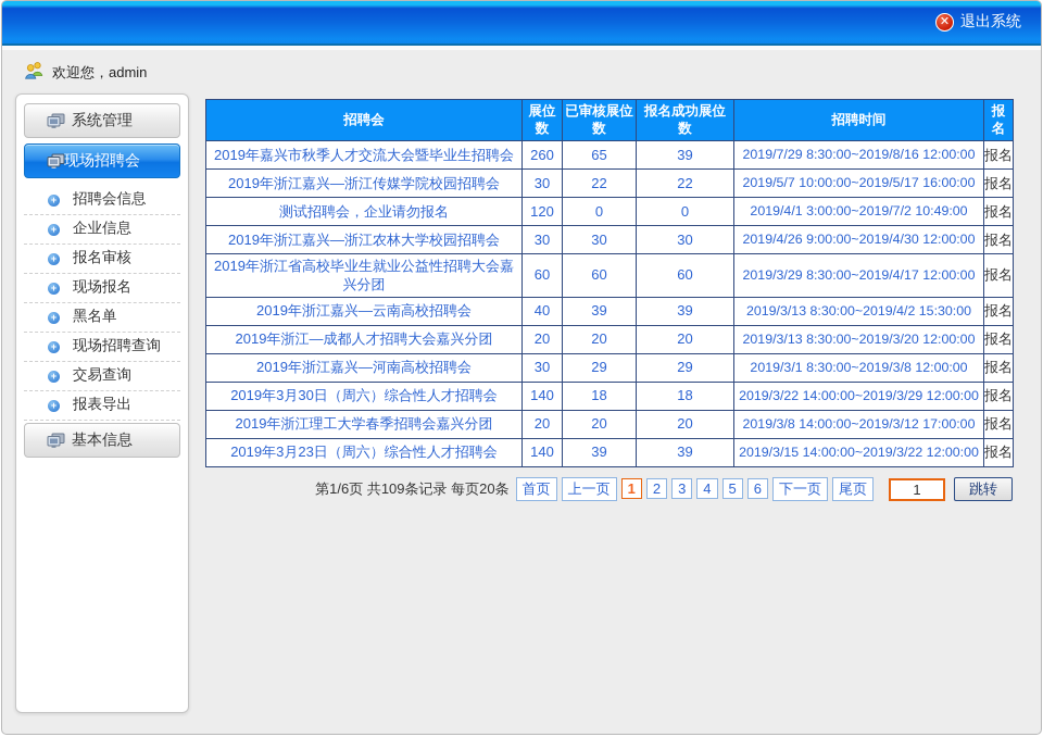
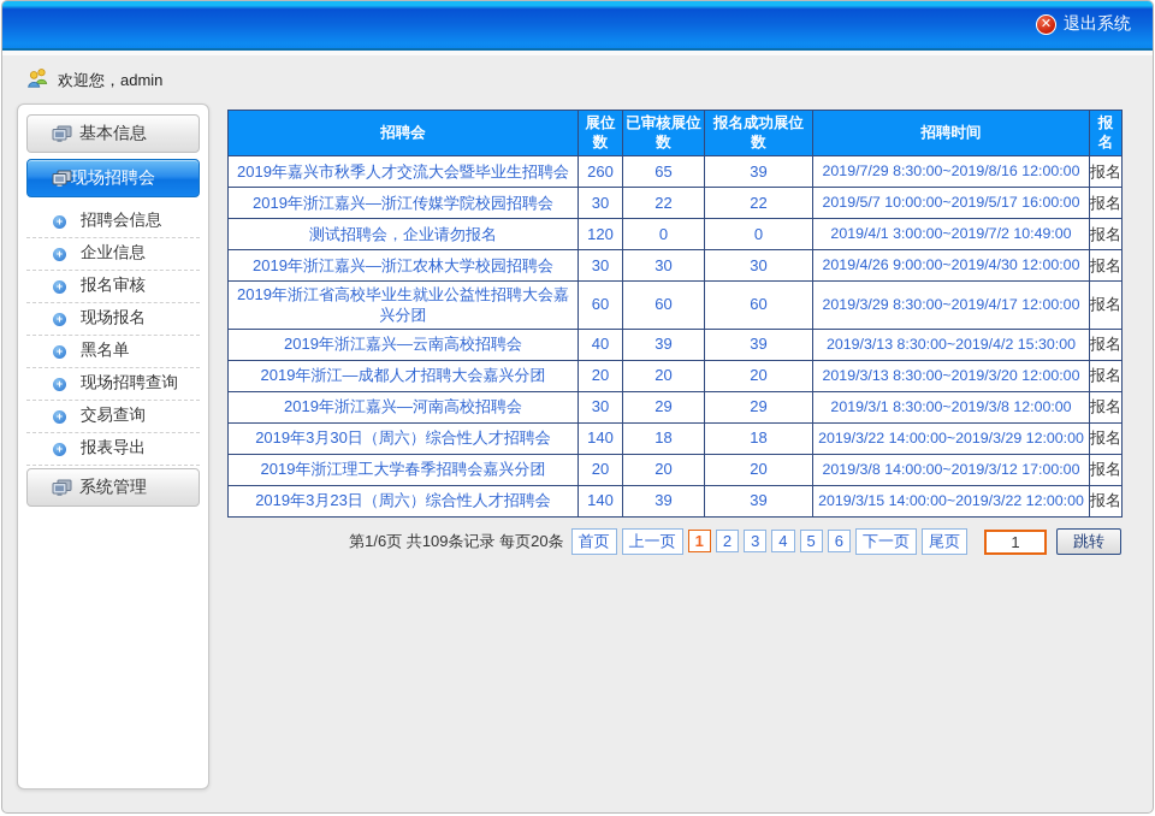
  ✕
  退出系统
  欢迎您，admin
- 系统管理
+ 基本信息
  现场招聘会
  +
  招聘会信息
  +
  企业信息
  +
  报名审核
  +
  现场报名
  +
  黑名单
  +
  现场招聘查询
  +
  交易查询
  +
  报表导出
- 基本信息
+ 系统管理
  招聘会	展位数	已审核展位数	报名成功展位数	招聘时间	报名
  2019年嘉兴市秋季人才交流大会暨毕业生招聘会	260	65	39	2019/7/29 8:30:00~2019/8/16 12:00:00	报名
  2019年浙江嘉兴—浙江传媒学院校园招聘会	30	22	22	2019/5/7 10:00:00~2019/5/17 16:00:00	报名
  测试招聘会，企业请勿报名	120	0	0	2019/4/1 3:00:00~2019/7/2 10:49:00	报名
  2019年浙江嘉兴—浙江农林大学校园招聘会	30	30	30	2019/4/26 9:00:00~2019/4/30 12:00:00	报名
  2019年浙江省高校毕业生就业公益性招聘大会嘉兴分团	60	60	60	2019/3/29 8:30:00~2019/4/17 12:00:00	报名
  2019年浙江嘉兴—云南高校招聘会	40	39	39	2019/3/13 8:30:00~2019/4/2 15:30:00	报名
  2019年浙江—成都人才招聘大会嘉兴分团	20	20	20	2019/3/13 8:30:00~2019/3/20 12:00:00	报名
  2019年浙江嘉兴—河南高校招聘会	30	29	29	2019/3/1 8:30:00~2019/3/8 12:00:00	报名
  2019年3月30日（周六）综合性人才招聘会	140	18	18	2019/3/22 14:00:00~2019/3/29 12:00:00	报名
  2019年浙江理工大学春季招聘会嘉兴分团	20	20	20	2019/3/8 14:00:00~2019/3/12 17:00:00	报名
  2019年3月23日（周六）综合性人才招聘会	140	39	39	2019/3/15 14:00:00~2019/3/22 12:00:00	报名
  第1/6页 共109条记录 每页20条 首页 上一页 1 2 3 4 5 6 下一页 尾页 1 跳转
